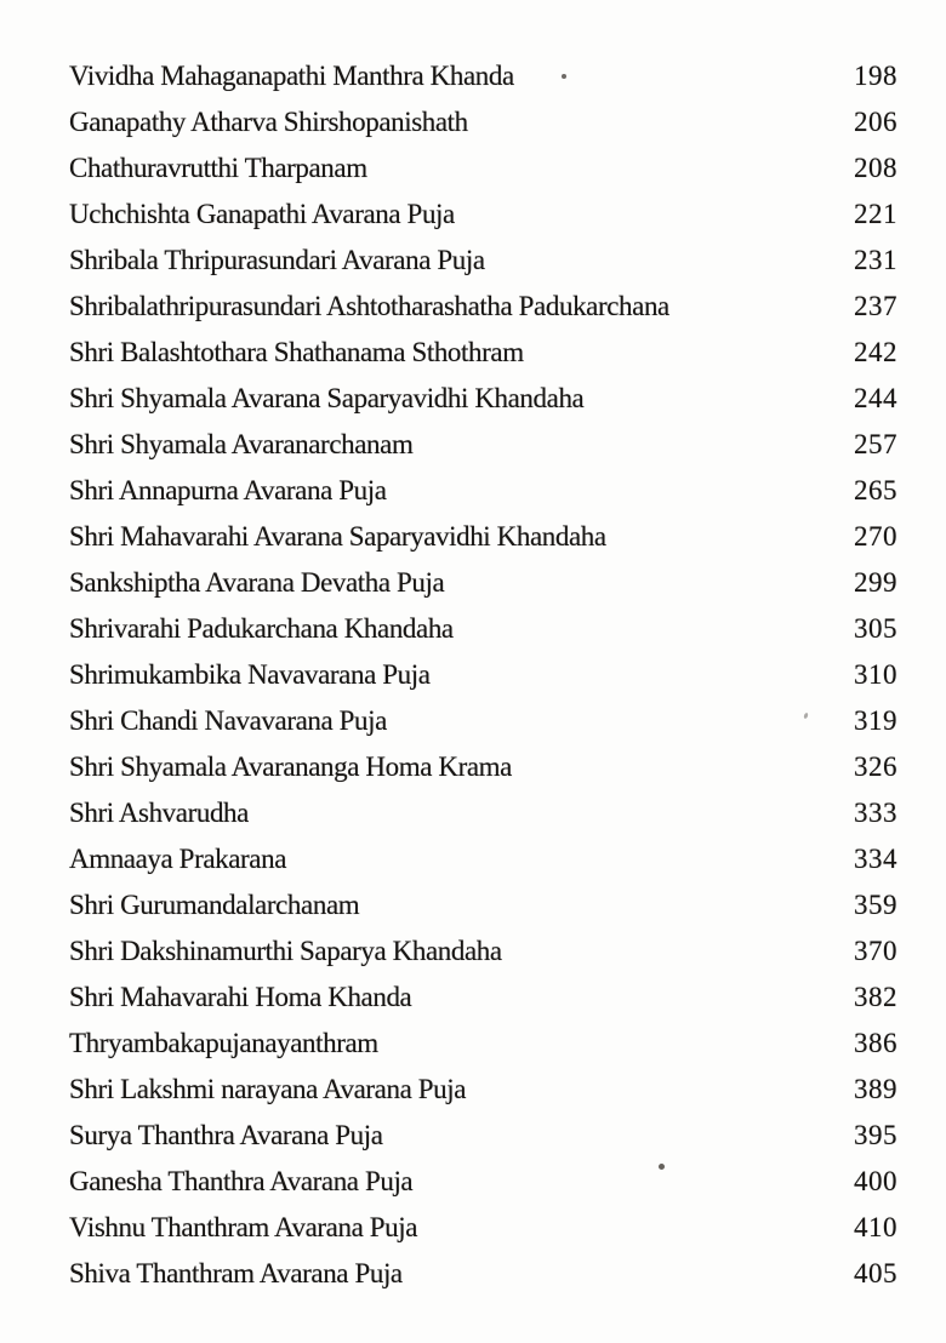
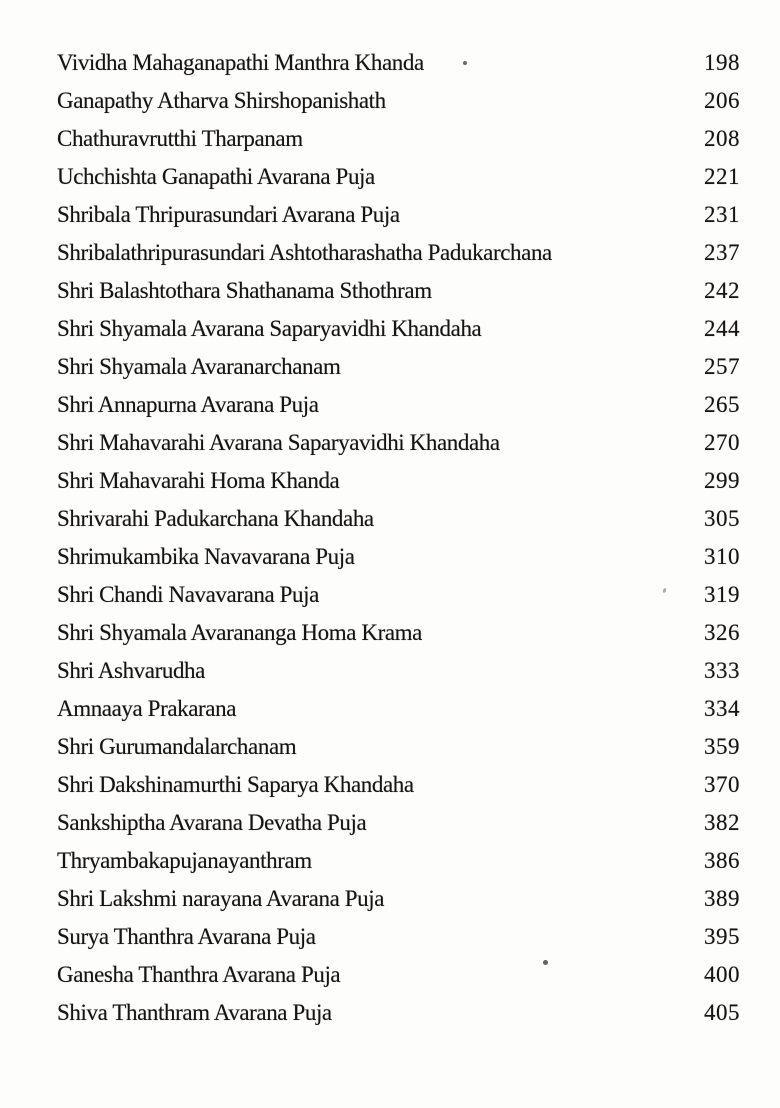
  Vividha Mahaganapathi Manthra Khanda
  198
  Ganapathy Atharva Shirshopanishath
  206
  Chathuravrutthi Tharpanam
  208
  Uchchishta Ganapathi Avarana Puja
  221
  Shribala Thripurasundari Avarana Puja
  231
  Shribalathripurasundari Ashtotharashatha Padukarchana
  237
  Shri Balashtothara Shathanama Sthothram
  242
  Shri Shyamala Avarana Saparyavidhi Khandaha
  244
  Shri Shyamala Avaranarchanam
  257
  Shri Annapurna Avarana Puja
  265
  Shri Mahavarahi Avarana Saparyavidhi Khandaha
  270
- Sankshiptha Avarana Devatha Puja
+ Shri Mahavarahi Homa Khanda
  299
  Shrivarahi Padukarchana Khandaha
  305
  Shrimukambika Navavarana Puja
  310
  Shri Chandi Navavarana Puja
  319
  Shri Shyamala Avarananga Homa Krama
  326
  Shri Ashvarudha
  333
  Amnaaya Prakarana
  334
  Shri Gurumandalarchanam
  359
  Shri Dakshinamurthi Saparya Khandaha
  370
- Shri Mahavarahi Homa Khanda
+ Sankshiptha Avarana Devatha Puja
  382
  Thryambakapujanayanthram
  386
  Shri Lakshmi narayana Avarana Puja
  389
  Surya Thanthra Avarana Puja
  395
  Ganesha Thanthra Avarana Puja
  400
- Vishnu Thanthram Avarana Puja
- 410
  Shiva Thanthram Avarana Puja
  405
